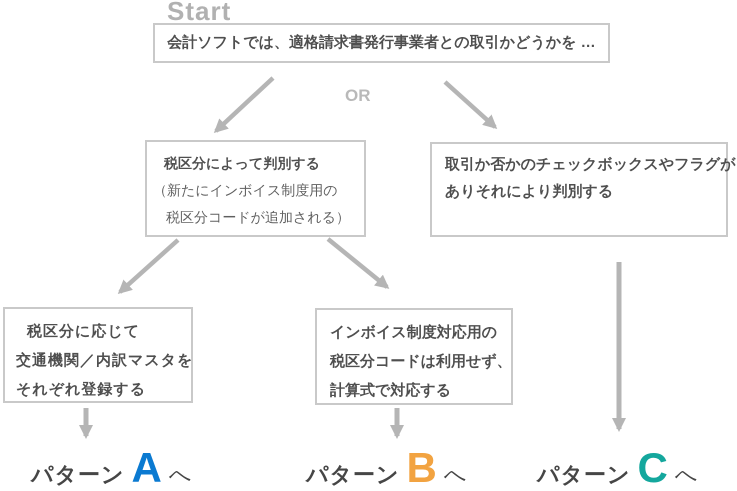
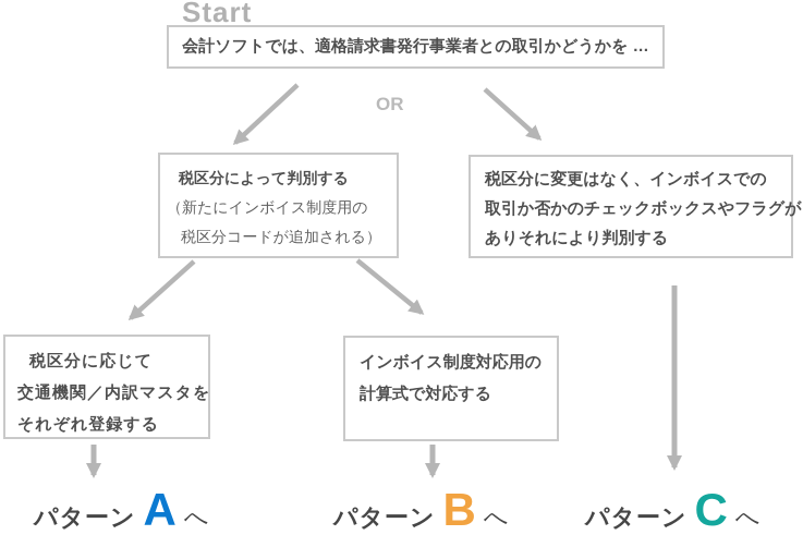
  Start
  会計ソフトでは、適格請求書発行事業者との取引かどうかを …
  OR
  税区分によって判別する
  （新たにインボイス制度用の
  税区分コードが追加される）
+ 税区分に変更はなく、インボイスでの
  取引か否かのチェックボックスやフラグが
  ありそれにより判別する
  税区分に応じて
  交通機関／内訳マスタを
  それぞれ登録する
  インボイス制度対応用の
- 税区分コードは利用せず、
  計算式で対応する
  パターン
  A
  へ
  パターン
  B
  へ
  パターン
  C
  へ
